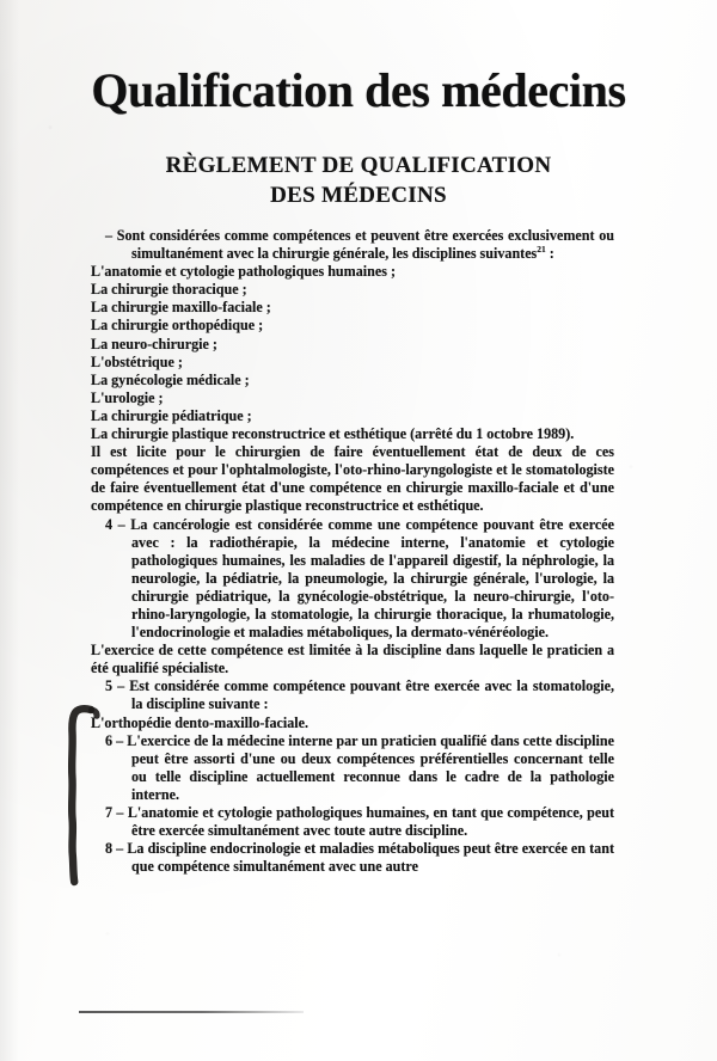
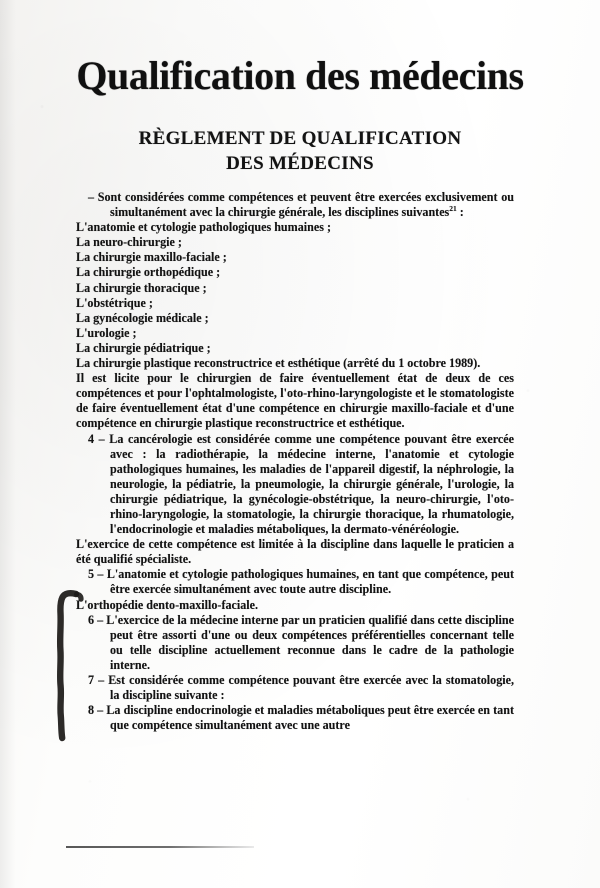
  Qualification des médecins
  RÈGLEMENT DE QUALIFICATION
  DES MÉDECINS
  – Sont considérées comme compétences et peuvent être exercées exclusivement ou simultanément avec la chirurgie générale, les disciplines suivantes21 :
  L'anatomie et cytologie pathologiques humaines ;
- La chirurgie thoracique ;
+ La neuro-chirurgie ;
  La chirurgie maxillo-faciale ;
  La chirurgie orthopédique ;
- La neuro-chirurgie ;
+ La chirurgie thoracique ;
  L'obstétrique ;
  La gynécologie médicale ;
  L'urologie ;
  La chirurgie pédiatrique ;
  La chirurgie plastique reconstructrice et esthétique (arrêté du 1 octobre 1989).
  Il est licite pour le chirurgien de faire éventuellement état de deux de ces compétences et pour l'ophtalmologiste, l'oto-rhino-laryngologiste et le stomatologiste de faire éventuellement état d'une compétence en chirurgie maxillo-faciale et d'une compétence en chirurgie plastique reconstructrice et esthétique.
  4 – La cancérologie est considérée comme une compétence pouvant être exercée avec : la radiothérapie, la médecine interne, l'anatomie et cytologie pathologiques humaines, les maladies de l'appareil digestif, la néphrologie, la neurologie, la pédiatrie, la pneumologie, la chirurgie générale, l'urologie, la chirurgie pédiatrique, la gynécologie-obstétrique, la neuro-chirurgie, l'oto-rhino-laryngologie, la stomatologie, la chirurgie thoracique, la rhumatologie, l'endocrinologie et maladies métaboliques, la dermato-vénéréologie.
  L'exercice de cette compétence est limitée à la discipline dans laquelle le praticien a été qualifié spécialiste.
- 5 – Est considérée comme compétence pouvant être exercée avec la stomatologie, la discipline suivante :
+ 5 – L'anatomie et cytologie pathologiques humaines, en tant que compétence, peut être exercée simultanément avec toute autre discipline.
  L'orthopédie dento-maxillo-faciale.
  6 – L'exercice de la médecine interne par un praticien qualifié dans cette discipline peut être assorti d'une ou deux compétences préférentielles concernant telle ou telle discipline actuellement reconnue dans le cadre de la pathologie interne.
- 7 – L'anatomie et cytologie pathologiques humaines, en tant que compétence, peut être exercée simultanément avec toute autre discipline.
+ 7 – Est considérée comme compétence pouvant être exercée avec la stomatologie, la discipline suivante :
  8 – La discipline endocrinologie et maladies métaboliques peut être exercée en tant que compétence simultanément avec une autre
